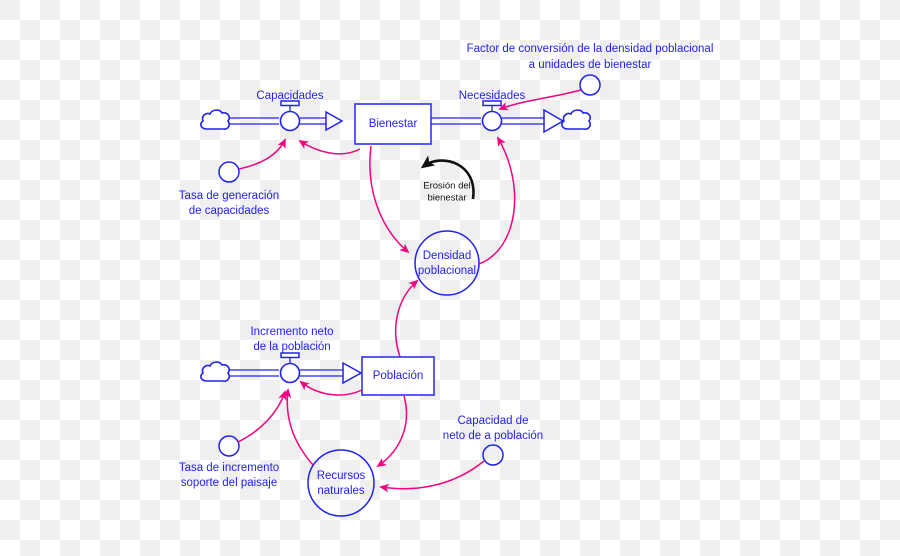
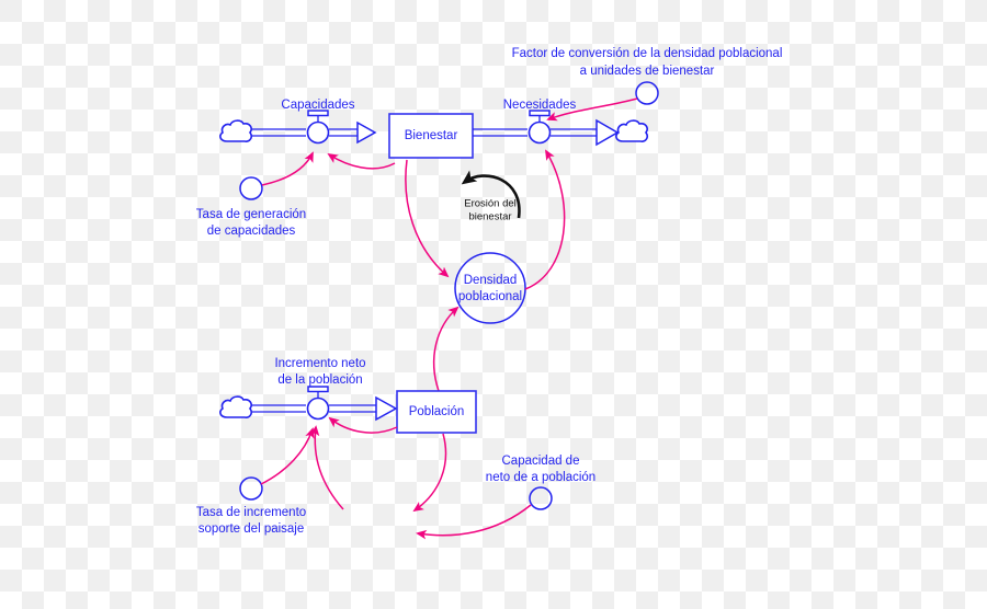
  Capacidades
  Bienestar
  Necesidades
  Tasa de generación
  de capacidades
  Factor de conversión de la densidad poblacional
  a unidades de bienestar
  Erosión del
  bienestar
  Densidad
  poblacional
  Incremento neto
  de la población
  Población
  Tasa de incremento
  soporte del paisaje
- Recursos
- naturales
  Capacidad de
  neto de a población
